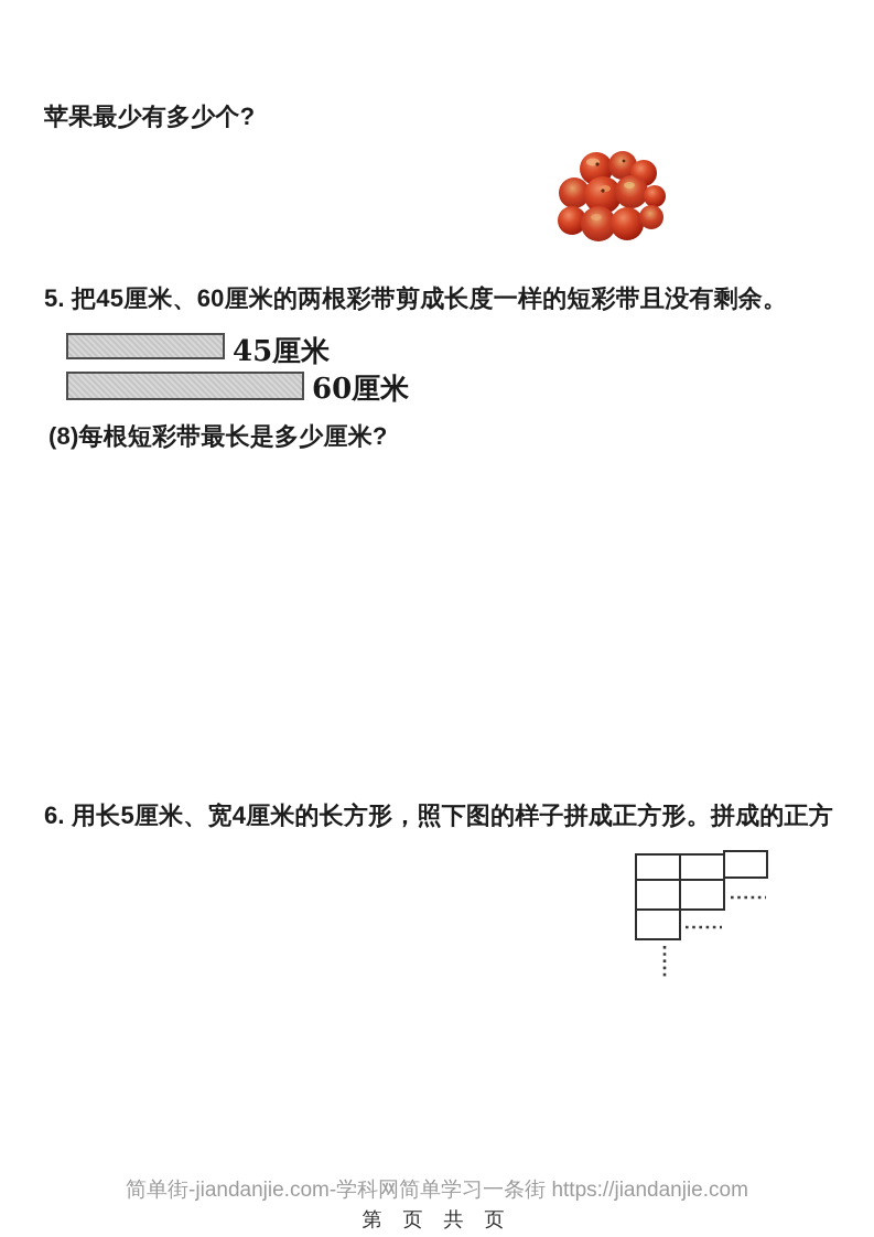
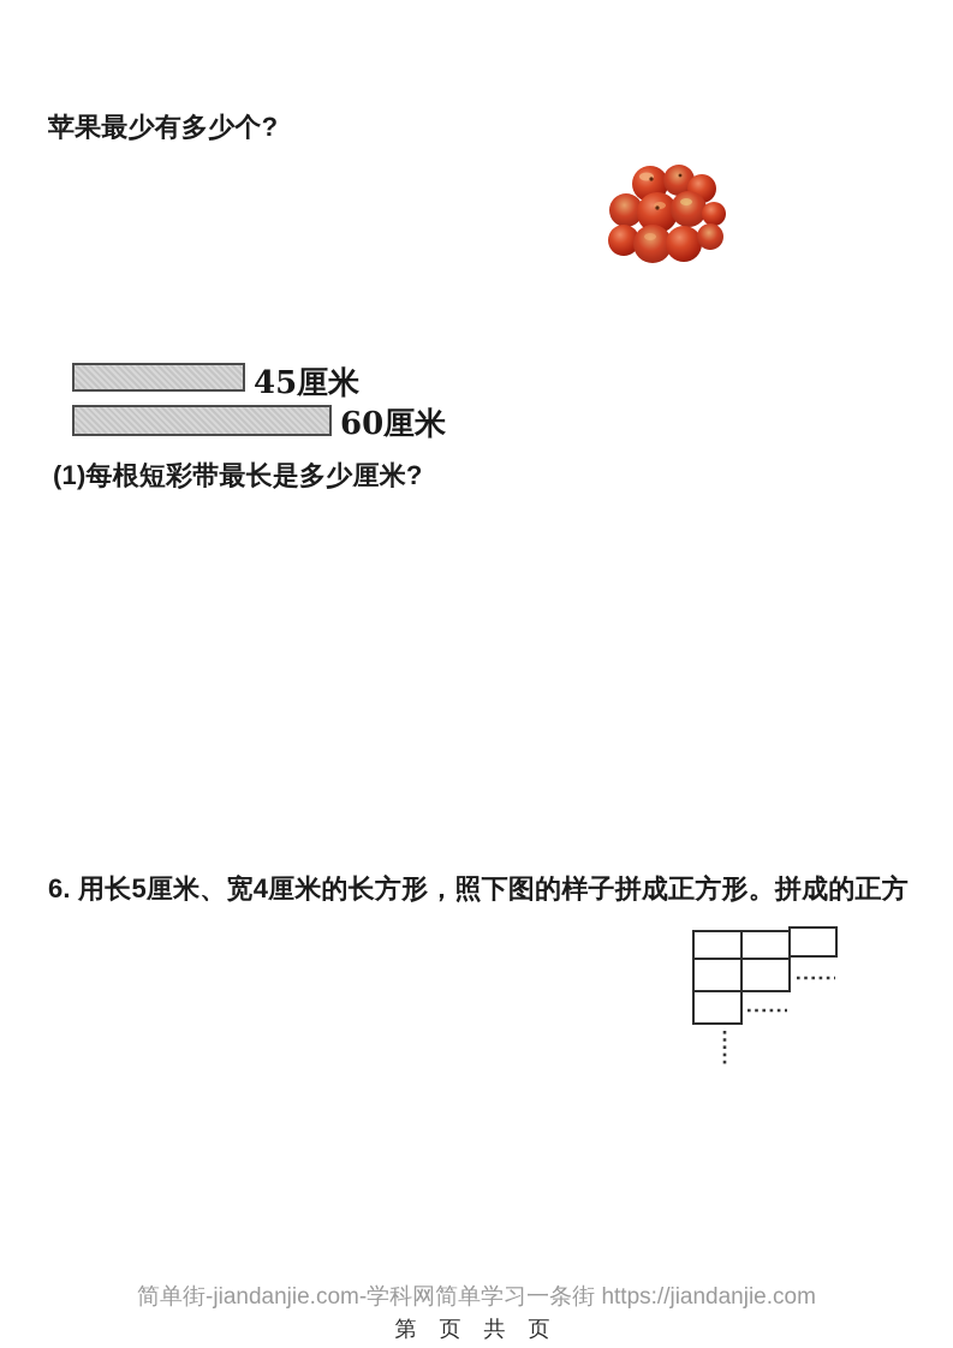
  苹果最少有多少个?
- 5. 把45厘米、60厘米的两根彩带剪成长度一样的短彩带且没有剩余。
  45厘米
  60厘米
- (8)每根短彩带最长是多少厘米?
+ (1)每根短彩带最长是多少厘米?
  6. 用长5厘米、宽4厘米的长方形，照下图的样子拼成正方形。拼成的正方
  简单街-jiandanjie.com-学科网简单学习一条街 https://jiandanjie.com
  第 页 共 页
